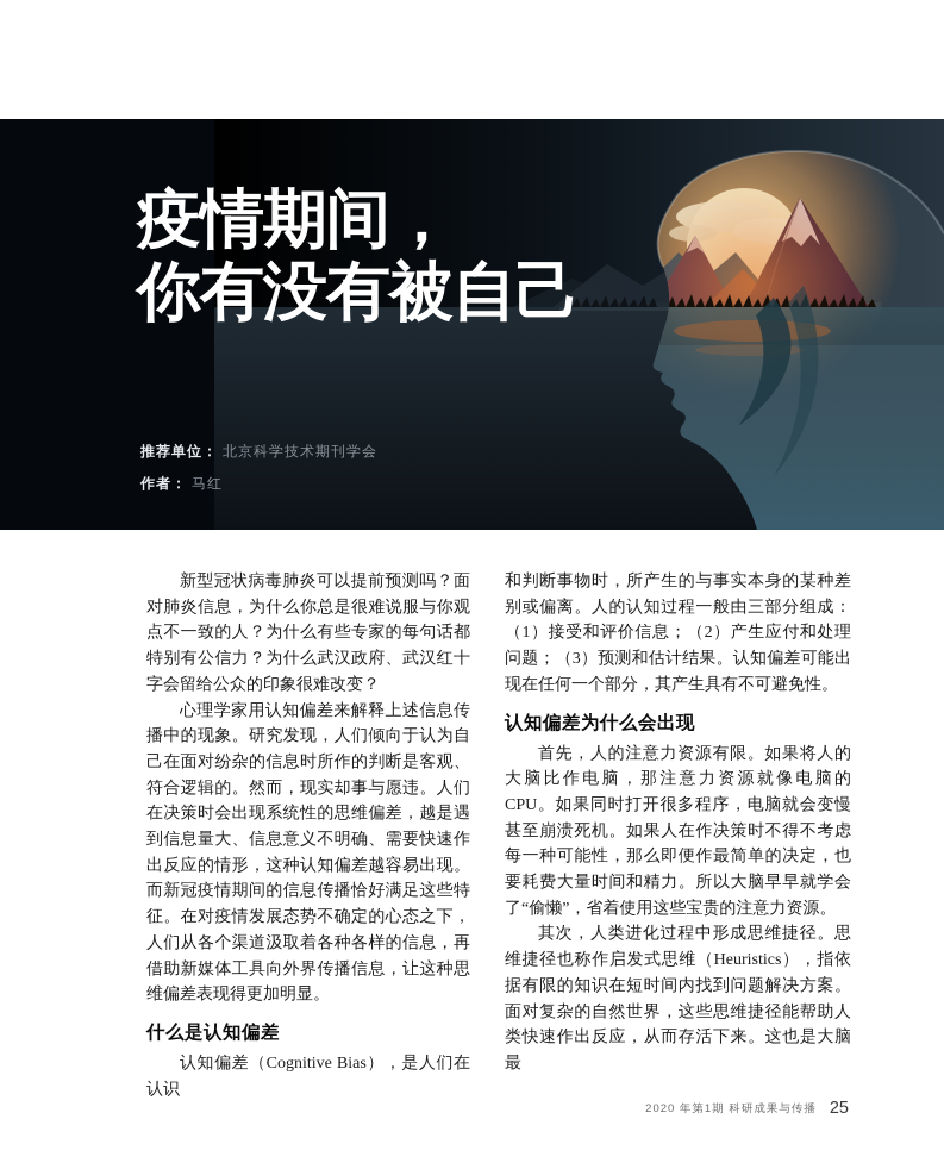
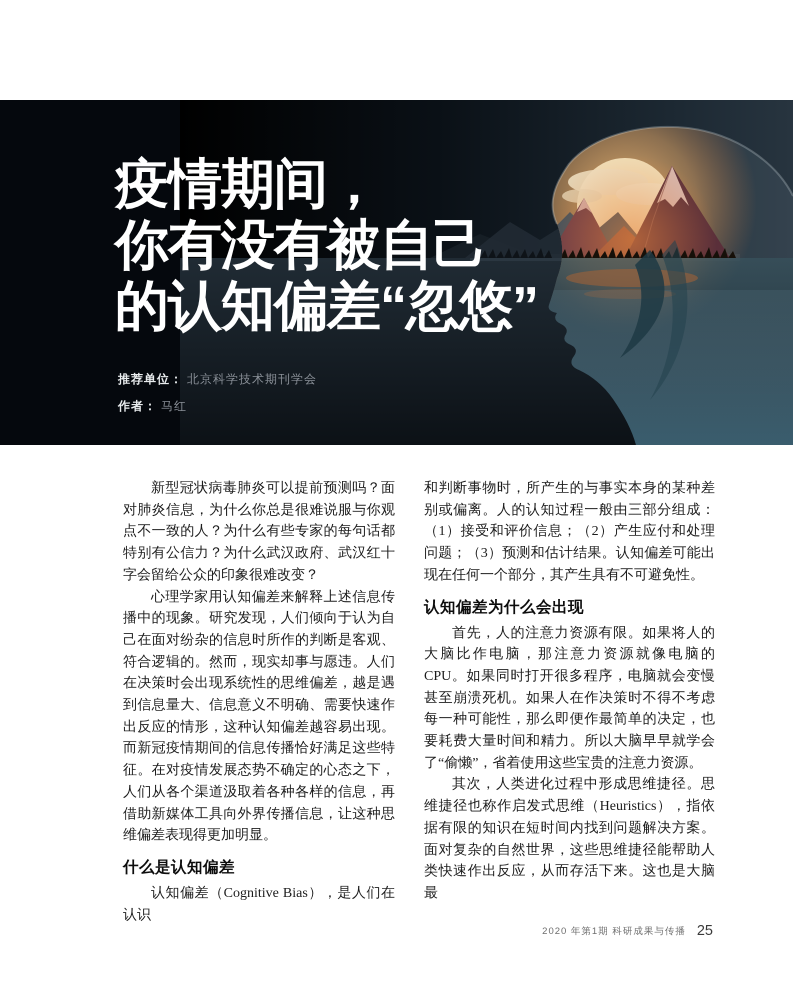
  疫情期间，
  你有没有被自己
+ 的认知偏差“忽悠”
  推荐单位： 北京科学技术期刊学会
  作者： 马红
  新型冠状病毒肺炎可以提前预测吗？面对肺炎信息，为什么你总是很难说服与你观点不一致的人？为什么有些专家的每句话都特别有公信力？为什么武汉政府、武汉红十字会留给公众的印象很难改变？
  心理学家用认知偏差来解释上述信息传播中的现象。研究发现，人们倾向于认为自己在面对纷杂的信息时所作的判断是客观、符合逻辑的。然而，现实却事与愿违。人们在决策时会出现系统性的思维偏差，越是遇到信息量大、信息意义不明确、需要快速作出反应的情形，这种认知偏差越容易出现。而新冠疫情期间的信息传播恰好满足这些特征。在对疫情发展态势不确定的心态之下，人们从各个渠道汲取着各种各样的信息，再借助新媒体工具向外界传播信息，让这种思维偏差表现得更加明显。
  什么是认知偏差
  认知偏差（Cognitive Bias），是人们在认识
  和判断事物时，所产生的与事实本身的某种差别或偏离。人的认知过程一般由三部分组成：（1）接受和评价信息；（2）产生应付和处理问题；（3）预测和估计结果。认知偏差可能出现在任何一个部分，其产生具有不可避免性。
  认知偏差为什么会出现
  首先，人的注意力资源有限。如果将人的大脑比作电脑，那注意力资源就像电脑的CPU。如果同时打开很多程序，电脑就会变慢甚至崩溃死机。如果人在作决策时不得不考虑每一种可能性，那么即便作最简单的决定，也要耗费大量时间和精力。所以大脑早早就学会了“偷懒”，省着使用这些宝贵的注意力资源。
  其次，人类进化过程中形成思维捷径。思维捷径也称作启发式思维（Heuristics），指依据有限的知识在短时间内找到问题解决方案。面对复杂的自然世界，这些思维捷径能帮助人类快速作出反应，从而存活下来。这也是大脑最
  2020 年第1期 科研成果与传播
  25
